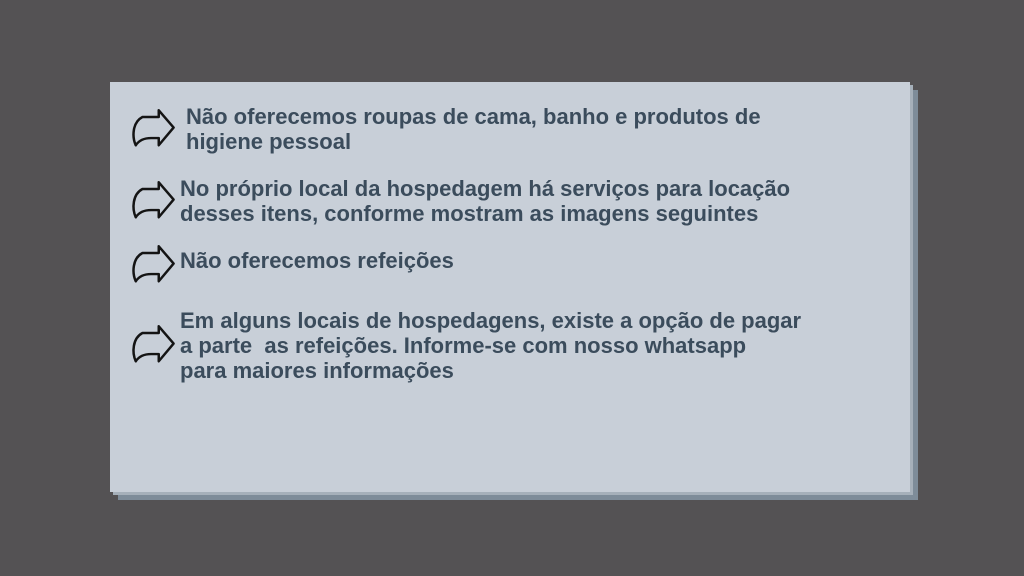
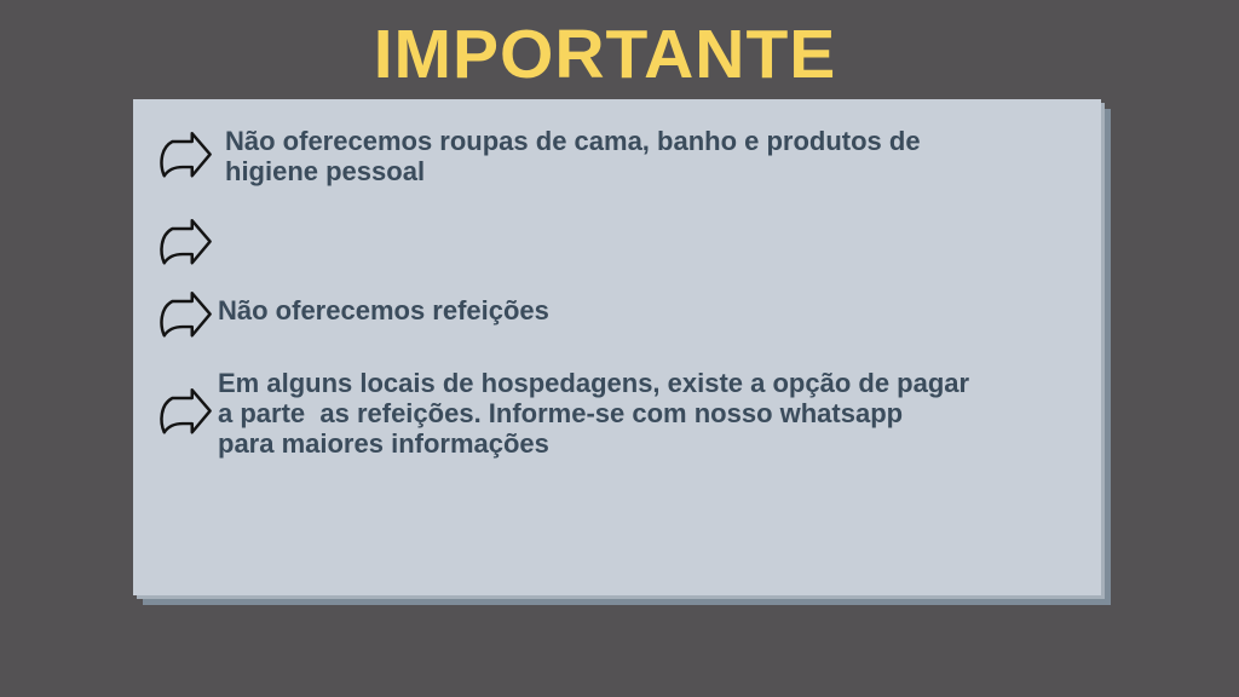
+ IMPORTANTE
  Não oferecemos roupas de cama, banho e produtos de
  higiene pessoal
- No próprio local da hospedagem há serviços para locação
- desses itens, conforme mostram as imagens seguintes
  Não oferecemos refeições
  Em alguns locais de hospedagens, existe a opção de pagar
  a parte as refeições. Informe-se com nosso whatsapp
  para maiores informações
